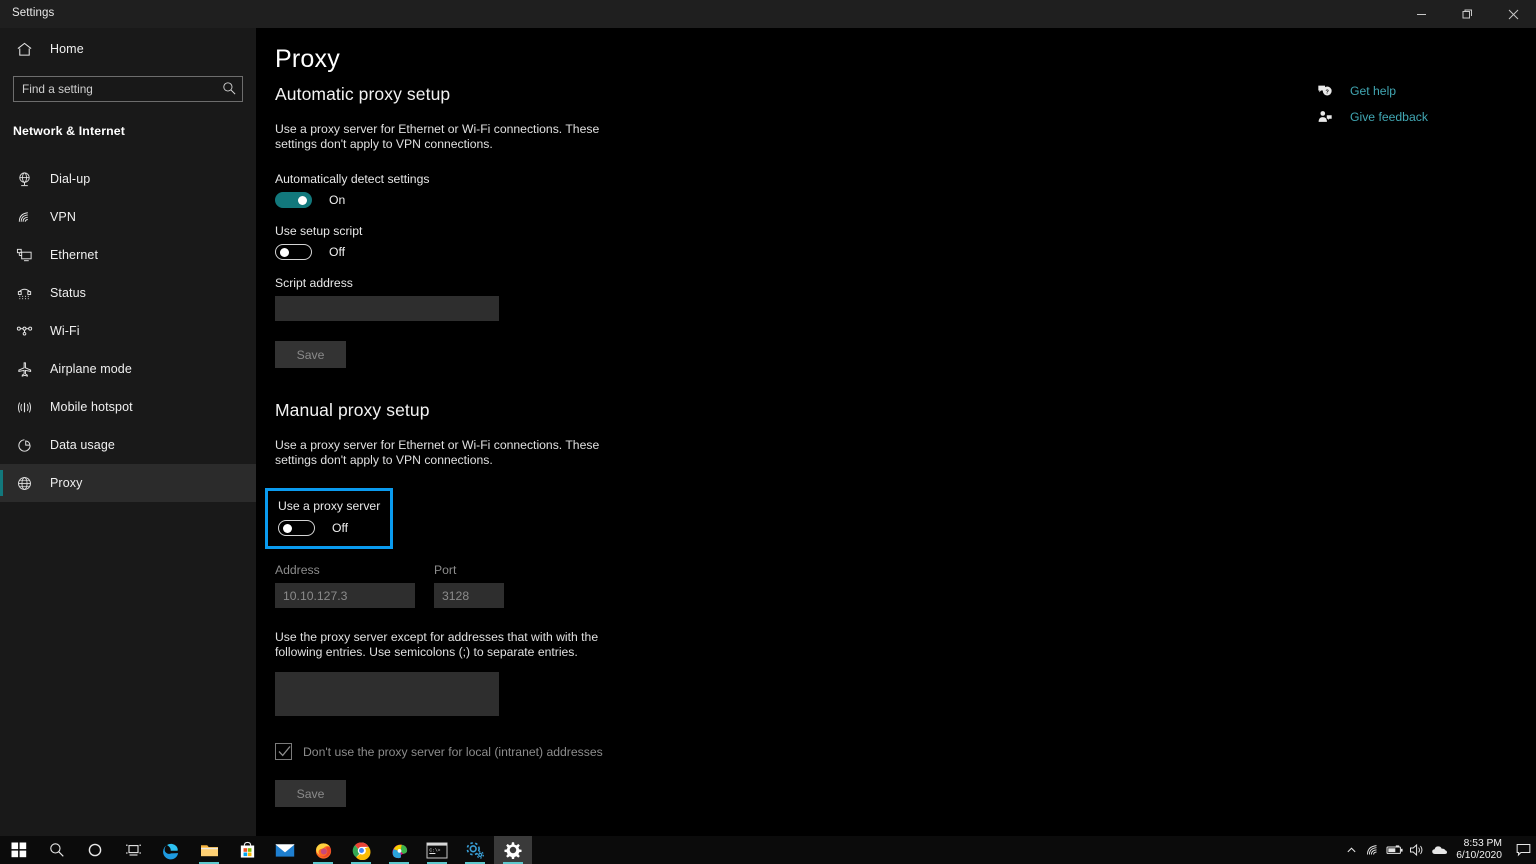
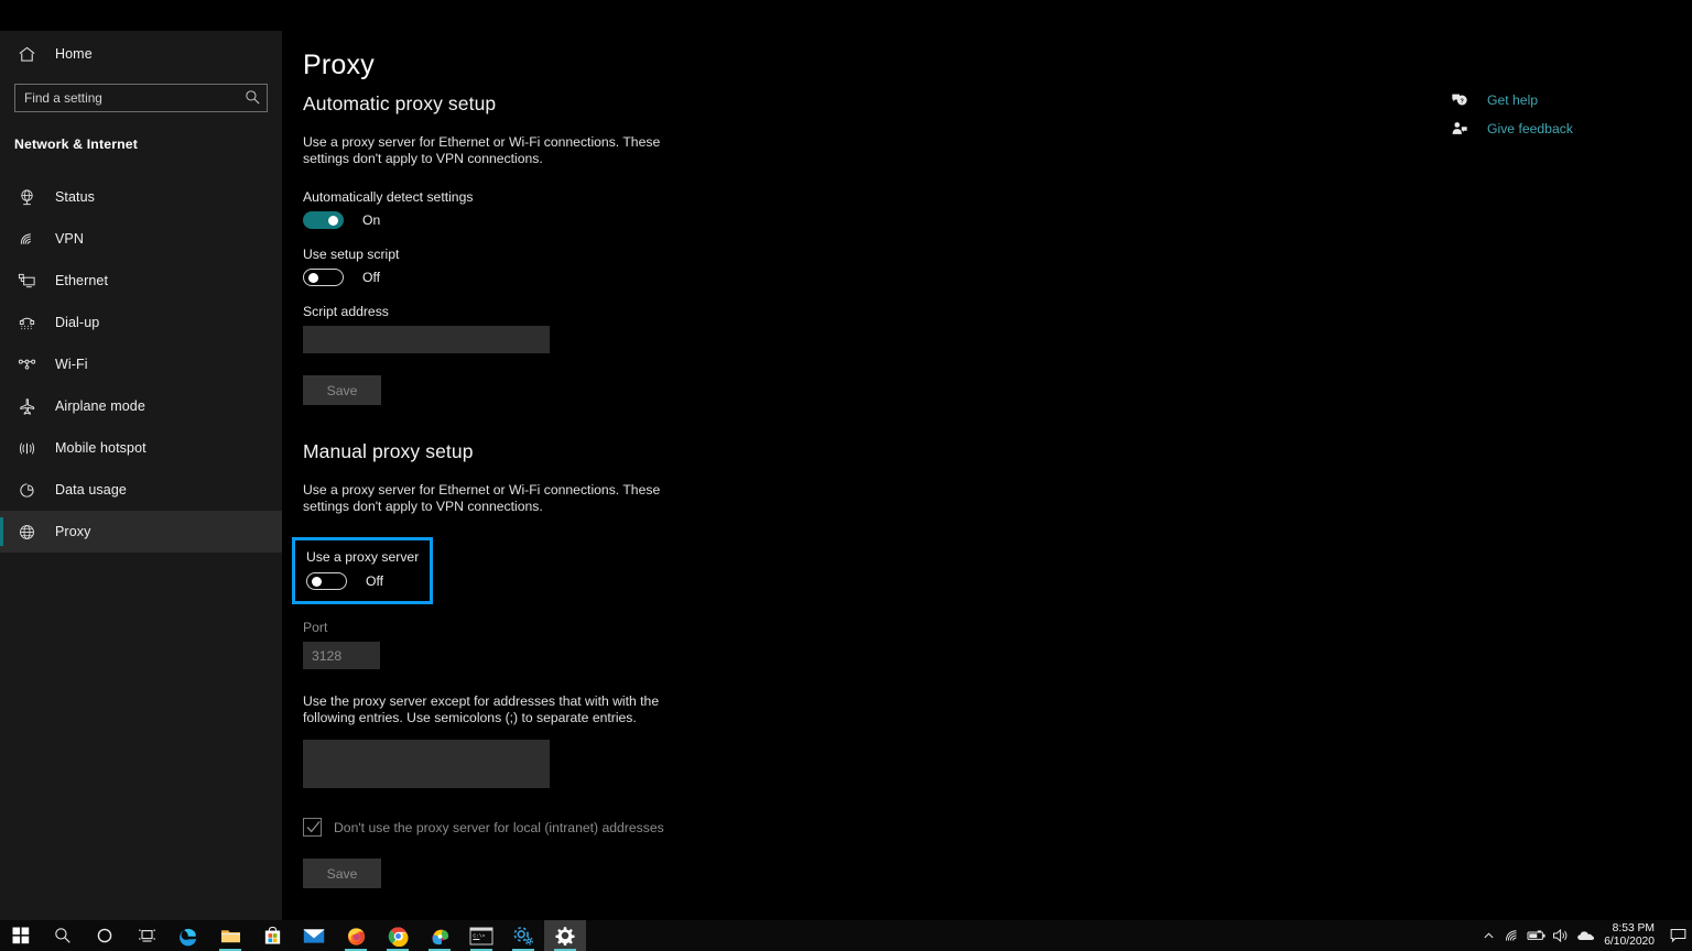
- Settings
  Home
  Find a setting
  Network & Internet
- Dial-up
+ Status
  VPN
  Ethernet
- Status
+ Dial-up
  Wi-Fi
  Airplane mode
  Mobile hotspot
  Data usage
  Proxy
  Proxy
  Automatic proxy setup
  Use a proxy server for Ethernet or Wi-Fi connections. These settings don't apply to VPN connections.
  Automatically detect settings
  On
  Use setup script
  Off
  Script address
  Save
  Manual proxy setup
  Use a proxy server for Ethernet or Wi-Fi connections. These settings don't apply to VPN connections.
  Use a proxy server
  Off
- Address
- 10.10.127.3
  Port
  3128
  Use the proxy server except for addresses that with with the following entries. Use semicolons (;) to separate entries.
  Don't use the proxy server for local (intranet) addresses
  Save
  Get help
  Give feedback
  8:53 PM
  6/10/2020
